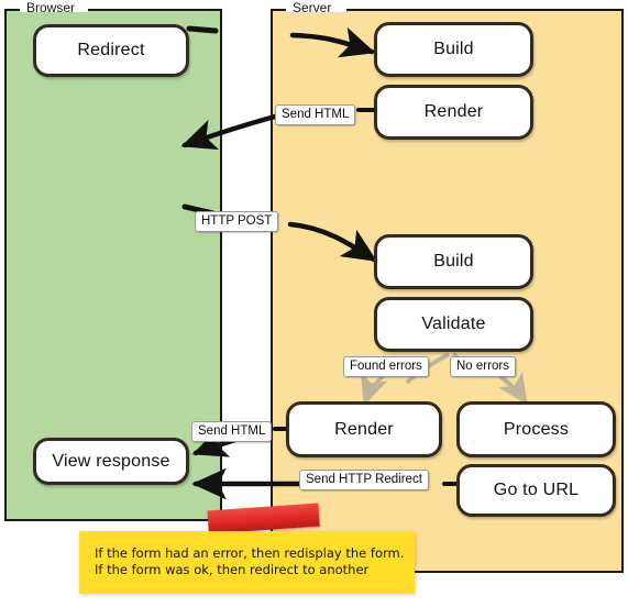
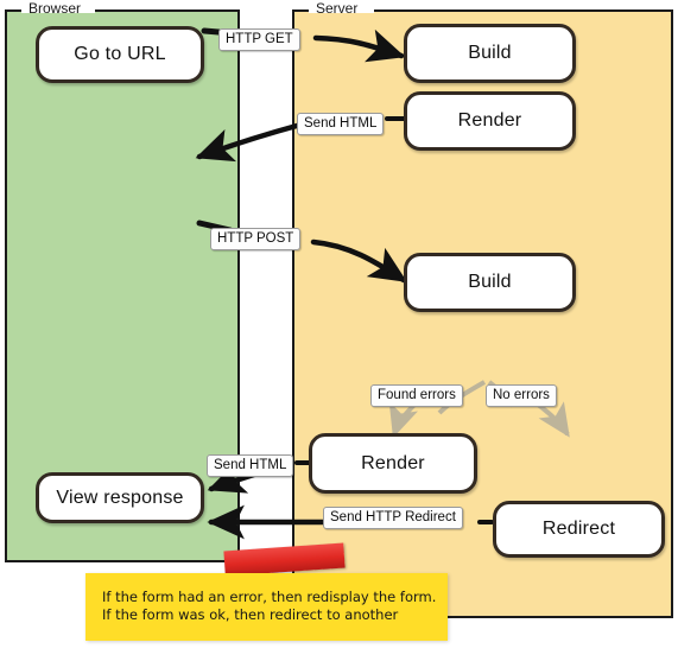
  Browser
  Server
- Redirect
+ Go to URL
  View response
  Build
  Render
  Build
- Validate
  Render
- Process
- Go to URL
+ Redirect
+ HTTP GET
  Send HTML
  HTTP POST
  Found errors
  No errors
  Send HTML
  Send HTTP Redirect
  If the form had an error, then redisplay the form.
  If the form was ok, then redirect to another
